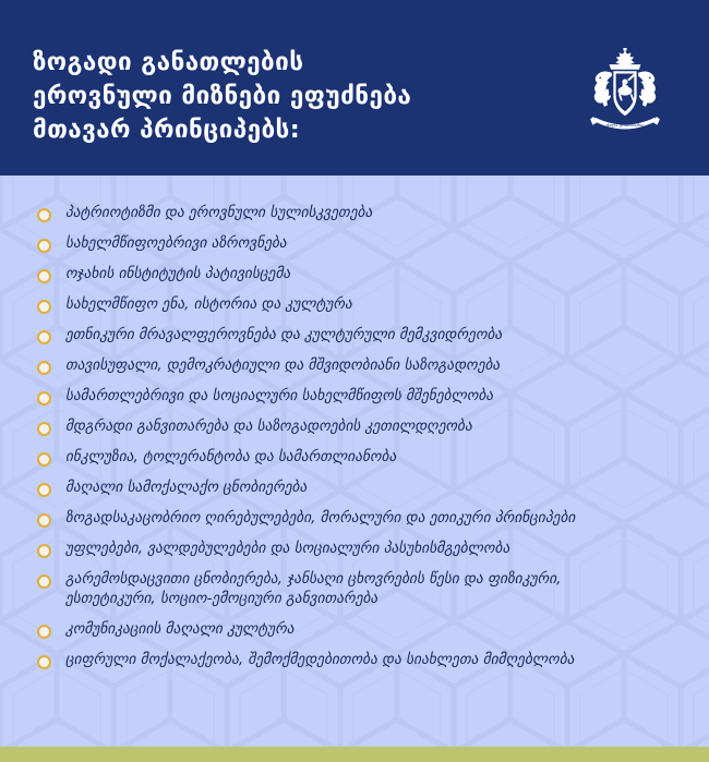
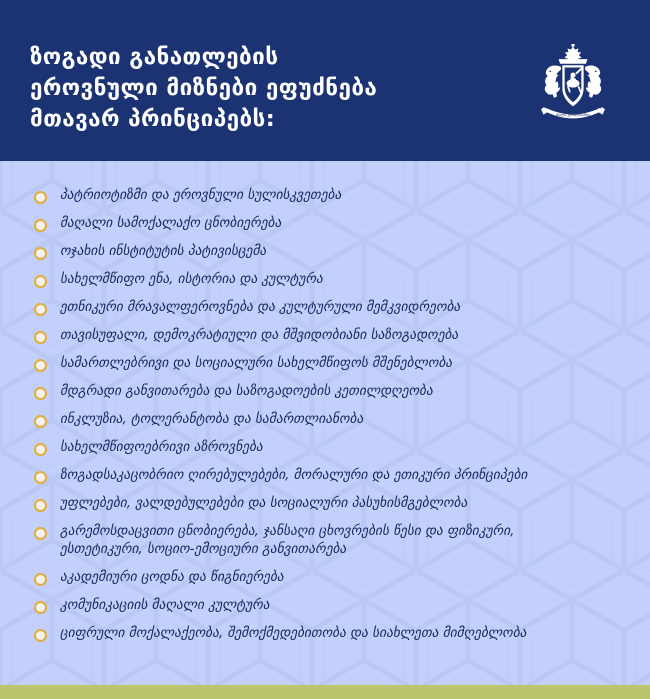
  ზოგადი განათლების
  ეროვნული მიზნები ეფუძნება
  მთავარ პრინციპებს:
  პატრიოტიზმი და ეროვნული სულისკვეთება
- სახელმწიფოებრივი აზროვნება
+ მაღალი სამოქალაქო ცნობიერება
  ოჯახის ინსტიტუტის პატივისცემა
  სახელმწიფო ენა, ისტორია და კულტურა
  ეთნიკური მრავალფეროვნება და კულტურული მემკვიდრეობა
  თავისუფალი, დემოკრატიული და მშვიდობიანი საზოგადოება
  სამართლებრივი და სოციალური სახელმწიფოს მშენებლობა
  მდგრადი განვითარება და საზოგადოების კეთილდღეობა
  ინკლუზია, ტოლერანტობა და სამართლიანობა
- მაღალი სამოქალაქო ცნობიერება
+ სახელმწიფოებრივი აზროვნება
  ზოგადსაკაცობრიო ღირებულებები, მორალური და ეთიკური პრინციპები
  უფლებები, ვალდებულებები და სოციალური პასუხისმგებლობა
  გარემოსდაცვითი ცნობიერება, ჯანსაღი ცხოვრების წესი და ფიზიკური,
  ესთეტიკური, სოციო-ემოციური განვითარება
+ აკადემიური ცოდნა და წიგნიერება
  კომუნიკაციის მაღალი კულტურა
  ციფრული მოქალაქეობა, შემოქმედებითობა და სიახლეთა მიმღებლობა
